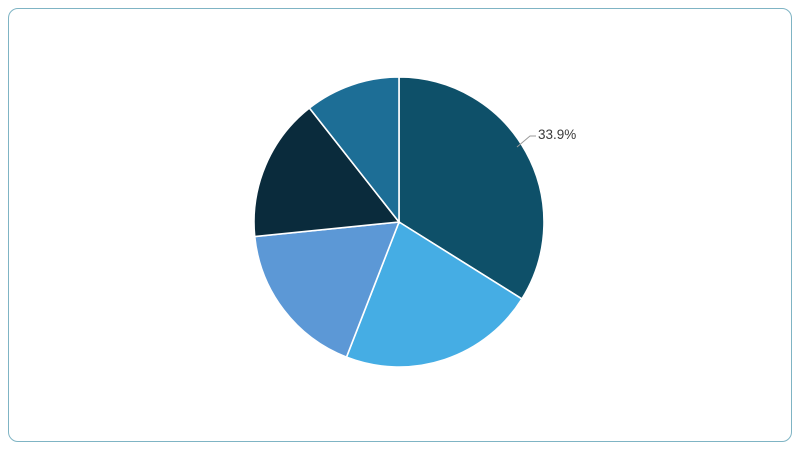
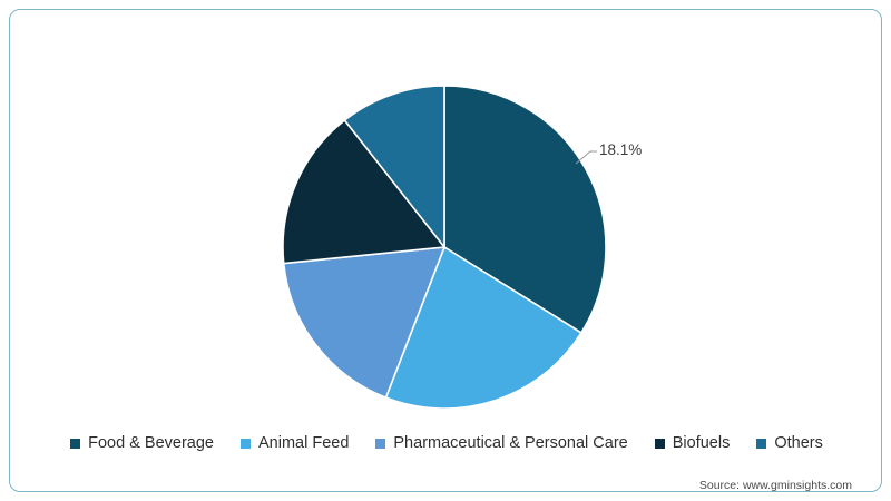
- 33.9%
+ 18.1%
+ Food & Beverage
+ Animal Feed
+ Pharmaceutical & Personal Care
+ Biofuels
+ Others
+ Source: www.gminsights.com
